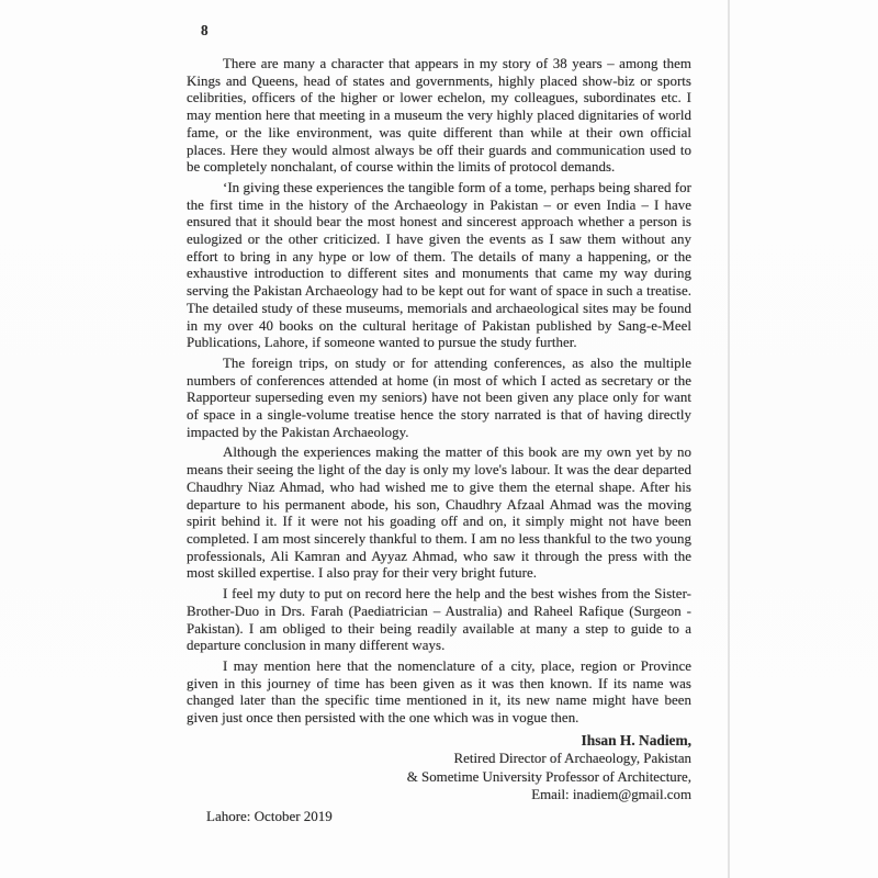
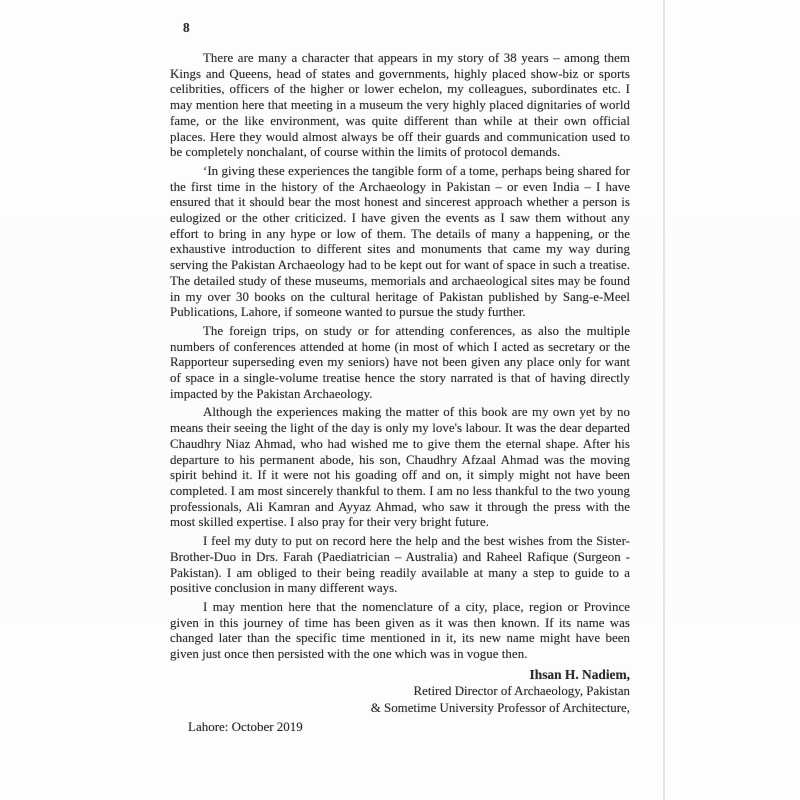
  8
  There are many a character that appears in my story of 38 years – among them Kings and Queens, head of states and governments, highly placed show-biz or sports celibrities, officers of the higher or lower echelon, my colleagues, subordinates etc. I may mention here that meeting in a museum the very highly placed dignitaries of world fame, or the like environment, was quite different than while at their own official places. Here they would almost always be off their guards and communication used to be completely nonchalant, of course within the limits of protocol demands.
- ‘In giving these experiences the tangible form of a tome, perhaps being shared for the first time in the history of the Archaeology in Pakistan – or even India – I have ensured that it should bear the most honest and sincerest approach whether a person is eulogized or the other criticized. I have given the events as I saw them without any effort to bring in any hype or low of them. The details of many a happening, or the exhaustive introduction to different sites and monuments that came my way during serving the Pakistan Archaeology had to be kept out for want of space in such a treatise. The detailed study of these museums, memorials and archaeological sites may be found in my over 40 books on the cultural heritage of Pakistan published by Sang-e-Meel Publications, Lahore, if someone wanted to pursue the study further.
+ ‘In giving these experiences the tangible form of a tome, perhaps being shared for the first time in the history of the Archaeology in Pakistan – or even India – I have ensured that it should bear the most honest and sincerest approach whether a person is eulogized or the other criticized. I have given the events as I saw them without any effort to bring in any hype or low of them. The details of many a happening, or the exhaustive introduction to different sites and monuments that came my way during serving the Pakistan Archaeology had to be kept out for want of space in such a treatise. The detailed study of these museums, memorials and archaeological sites may be found in my over 30 books on the cultural heritage of Pakistan published by Sang-e-Meel Publications, Lahore, if someone wanted to pursue the study further.
  The foreign trips, on study or for attending conferences, as also the multiple numbers of conferences attended at home (in most of which I acted as secretary or the Rapporteur superseding even my seniors) have not been given any place only for want of space in a single-volume treatise hence the story narrated is that of having directly impacted by the Pakistan Archaeology.
  Although the experiences making the matter of this book are my own yet by no means their seeing the light of the day is only my love's labour. It was the dear departed Chaudhry Niaz Ahmad, who had wished me to give them the eternal shape. After his departure to his permanent abode, his son, Chaudhry Afzaal Ahmad was the moving spirit behind it. If it were not his goading off and on, it simply might not have been completed. I am most sincerely thankful to them. I am no less thankful to the two young professionals, Ali Kamran and Ayyaz Ahmad, who saw it through the press with the most skilled expertise. I also pray for their very bright future.
- I feel my duty to put on record here the help and the best wishes from the Sister-Brother-Duo in Drs. Farah (Paediatrician – Australia) and Raheel Rafique (Surgeon - Pakistan). I am obliged to their being readily available at many a step to guide to a departure conclusion in many different ways.
+ I feel my duty to put on record here the help and the best wishes from the Sister-Brother-Duo in Drs. Farah (Paediatrician – Australia) and Raheel Rafique (Surgeon - Pakistan). I am obliged to their being readily available at many a step to guide to a positive conclusion in many different ways.
  I may mention here that the nomenclature of a city, place, region or Province given in this journey of time has been given as it was then known. If its name was changed later than the specific time mentioned in it, its new name might have been given just once then persisted with the one which was in vogue then.
  Ihsan H. Nadiem,
  Retired Director of Archaeology, Pakistan
  & Sometime University Professor of Architecture,
- Email: inadiem@gmail.com
  Lahore: October 2019
